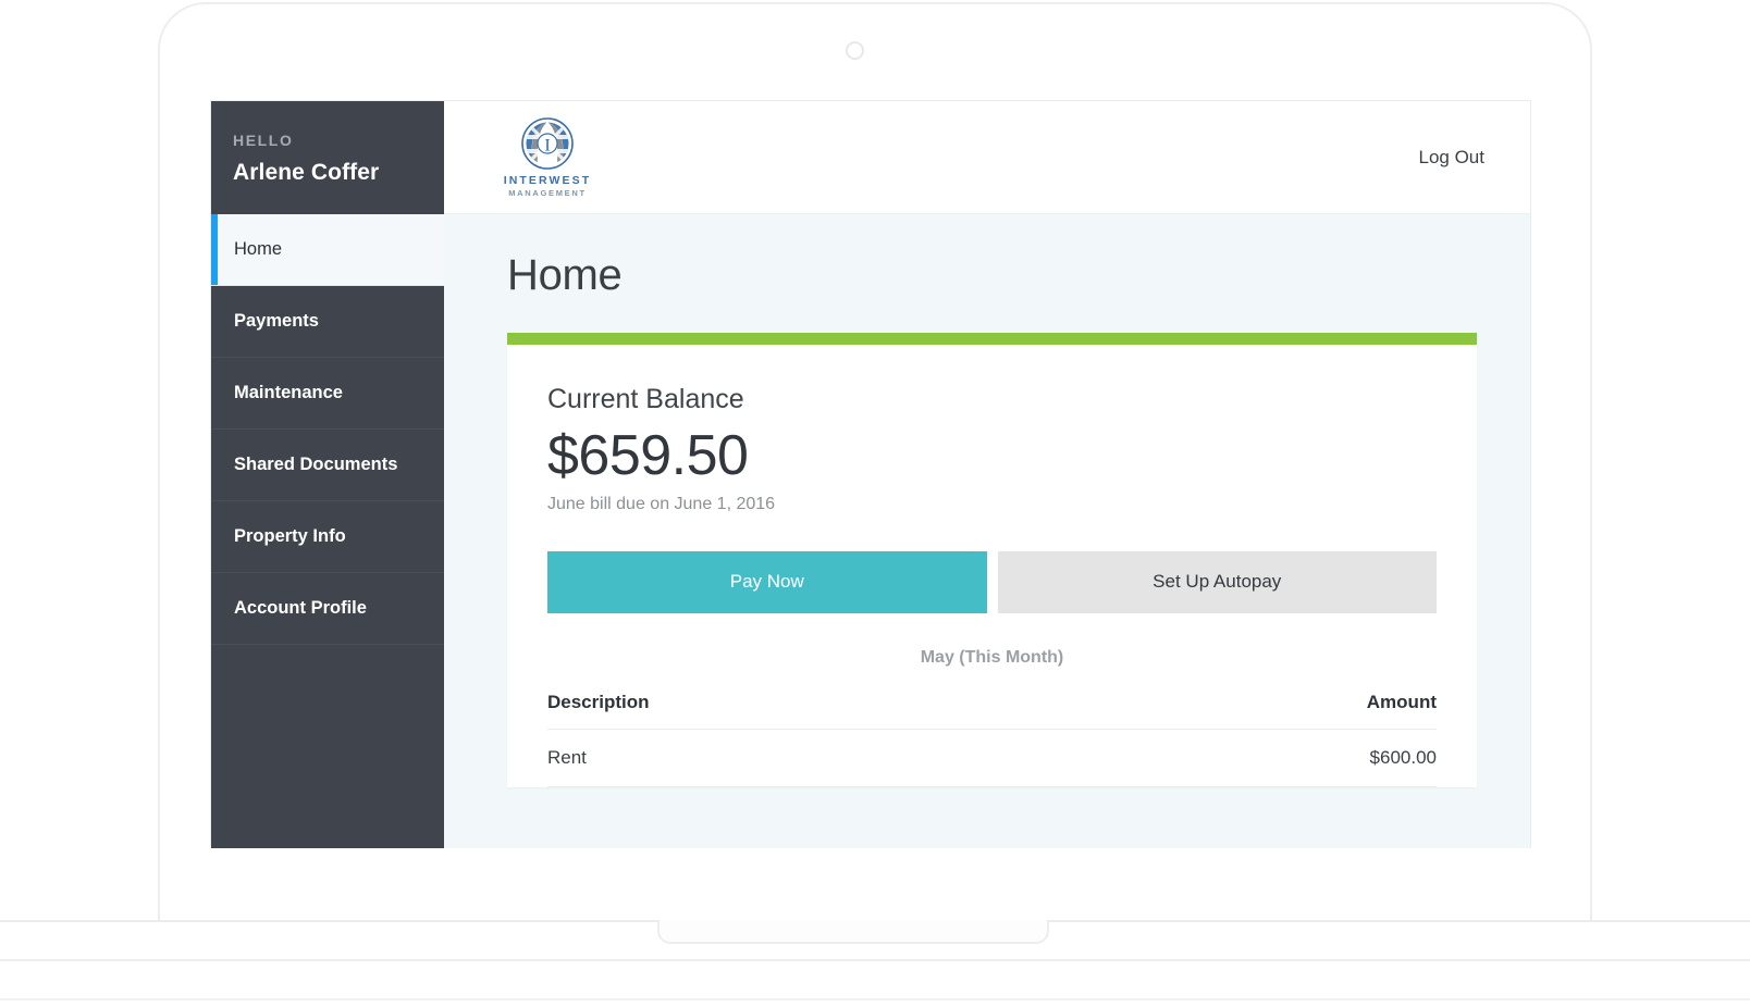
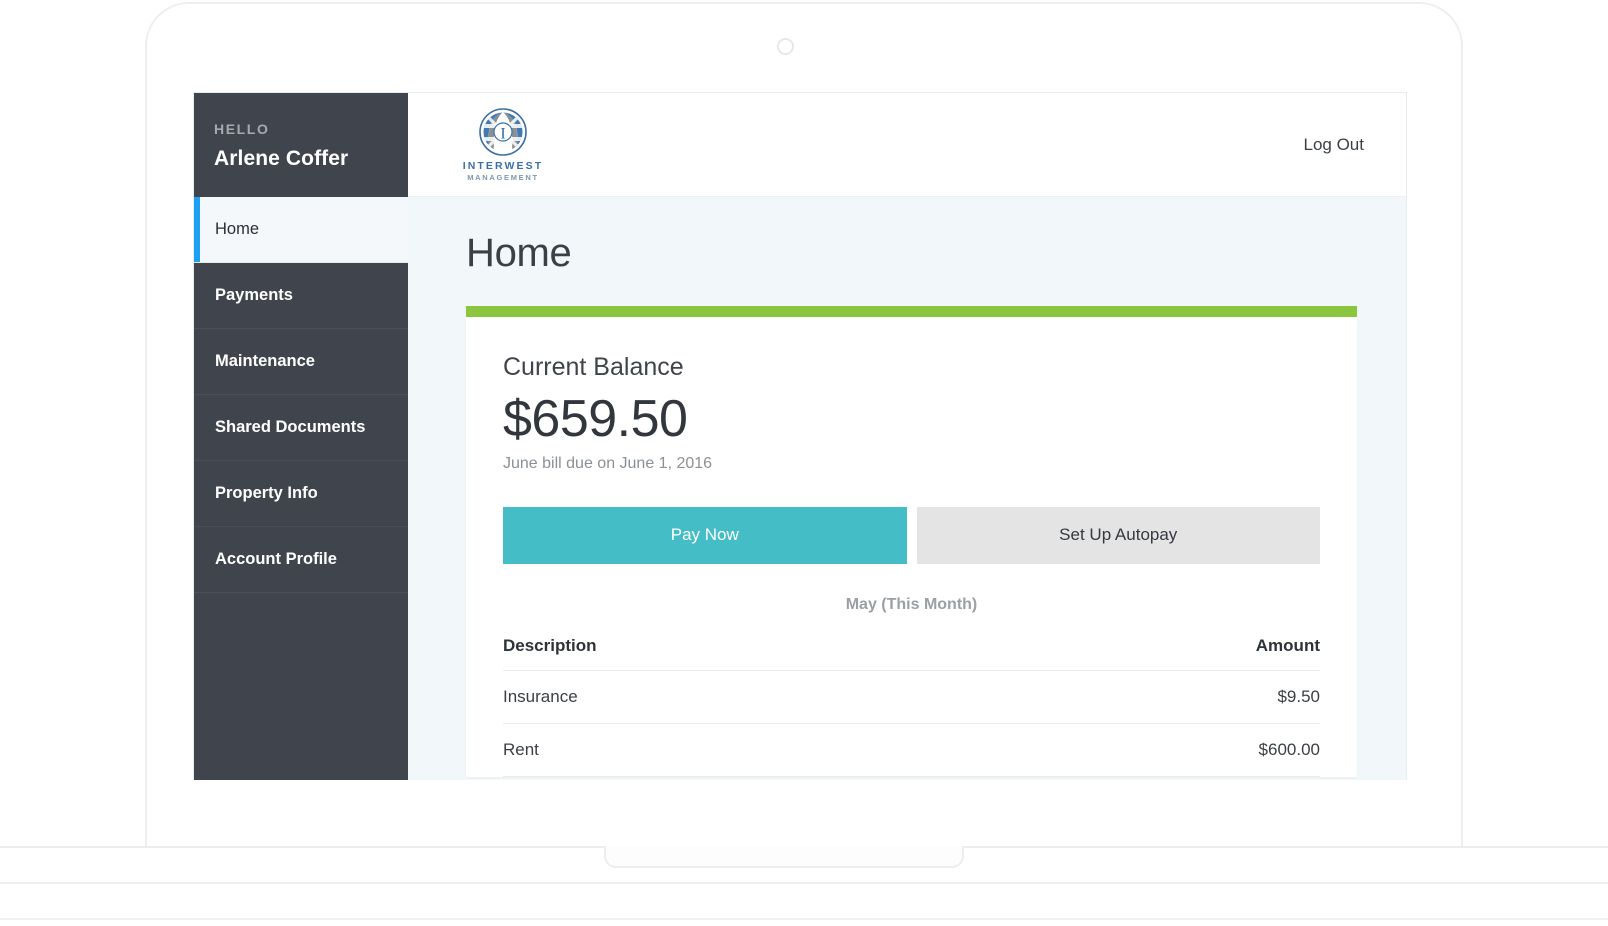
  HELLO
  Arlene Coffer
  Home
  Payments
  Maintenance
  Shared Documents
  Property Info
  Account Profile
  I
  INTERWEST
  MANAGEMENT
  Log Out
  Home
  Current Balance
  $659.50
  June bill due on June 1, 2016
  Pay Now
  Set Up Autopay
  May (This Month)
  Description	Amount
+ Insurance	$9.50
  Rent	$600.00
